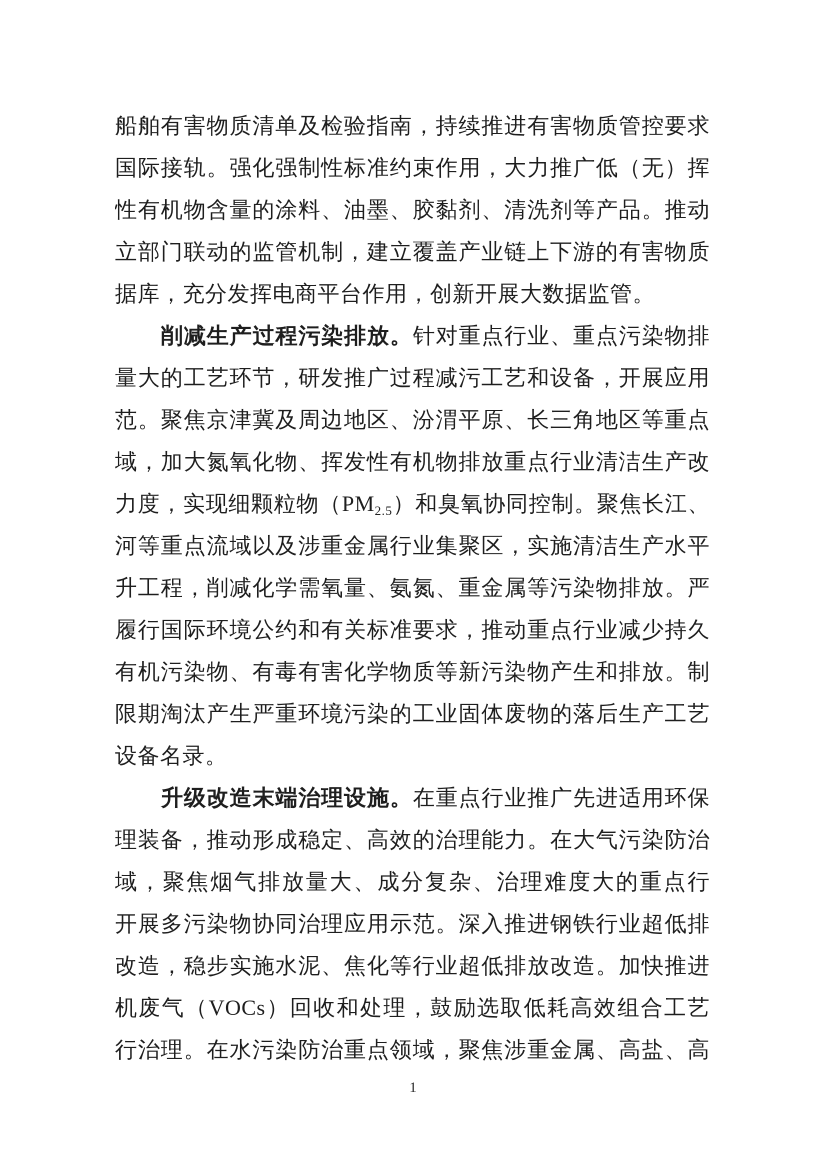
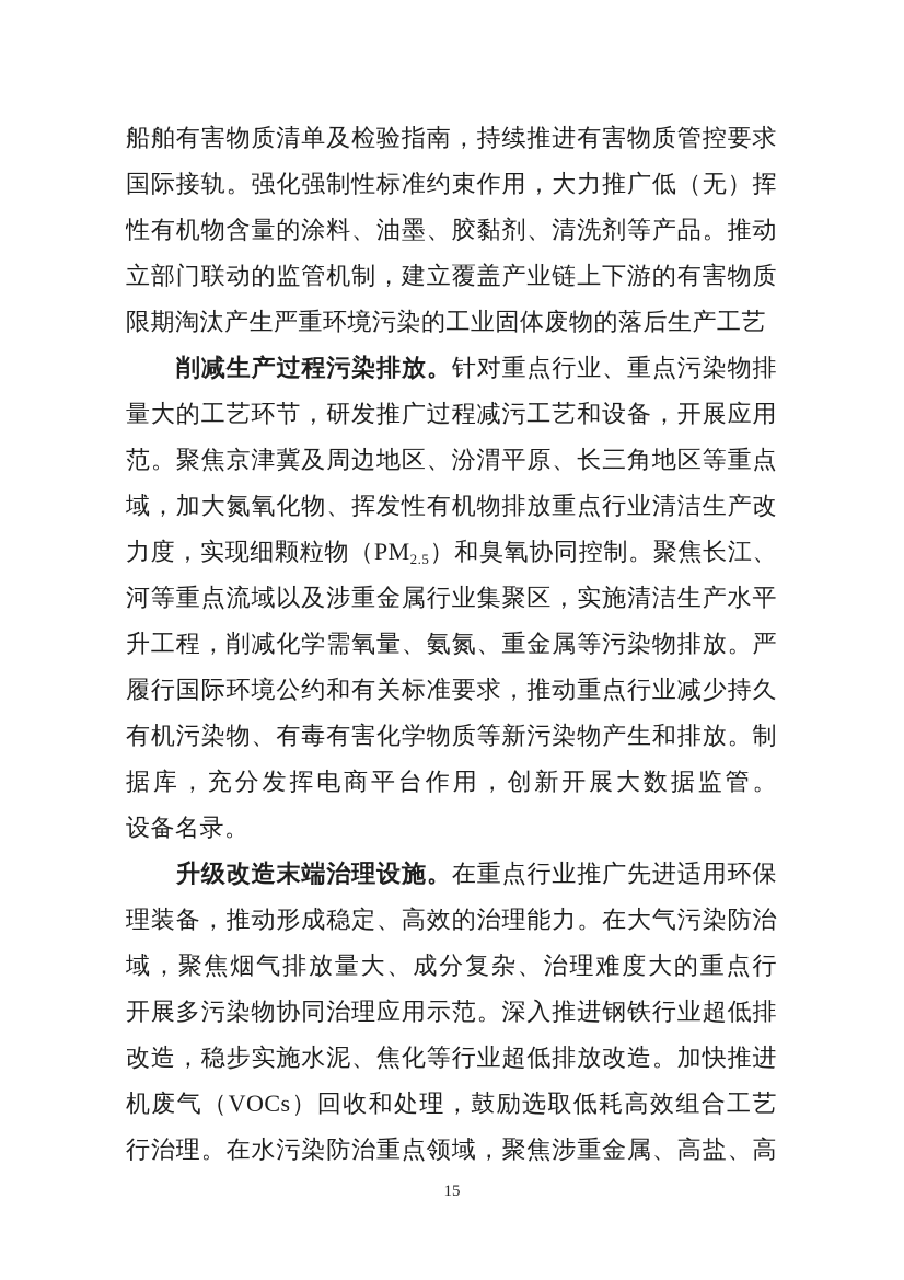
  船舶有害物质清单及检验指南，持续推进有害物质管控要求
  国际接轨。强化强制性标准约束作用，大力推广低（无）挥
  性有机物含量的涂料、油墨、胶黏剂、清洗剂等产品。推动
  立部门联动的监管机制，建立覆盖产业链上下游的有害物质
- 据库，充分发挥电商平台作用，创新开展大数据监管。
+ 限期淘汰产生严重环境污染的工业固体废物的落后生产工艺
  削减生产过程污染排放。针对重点行业、重点污染物排
  量大的工艺环节，研发推广过程减污工艺和设备，开展应用
  范。聚焦京津冀及周边地区、汾渭平原、长三角地区等重点
  域，加大氮氧化物、挥发性有机物排放重点行业清洁生产改
  力度，实现细颗粒物（PM2.5）和臭氧协同控制。聚焦长江、
  河等重点流域以及涉重金属行业集聚区，实施清洁生产水平
  升工程，削减化学需氧量、氨氮、重金属等污染物排放。严
  履行国际环境公约和有关标准要求，推动重点行业减少持久
  有机污染物、有毒有害化学物质等新污染物产生和排放。制
- 限期淘汰产生严重环境污染的工业固体废物的落后生产工艺
+ 据库，充分发挥电商平台作用，创新开展大数据监管。
  设备名录。
  升级改造末端治理设施。在重点行业推广先进适用环保
  理装备，推动形成稳定、高效的治理能力。在大气污染防治
  域，聚焦烟气排放量大、成分复杂、治理难度大的重点行
  开展多污染物协同治理应用示范。深入推进钢铁行业超低排
  改造，稳步实施水泥、焦化等行业超低排放改造。加快推进
  机废气（VOCs）回收和处理，鼓励选取低耗高效组合工艺
  行治理。在水污染防治重点领域，聚焦涉重金属、高盐、高
- 1
+ 15
